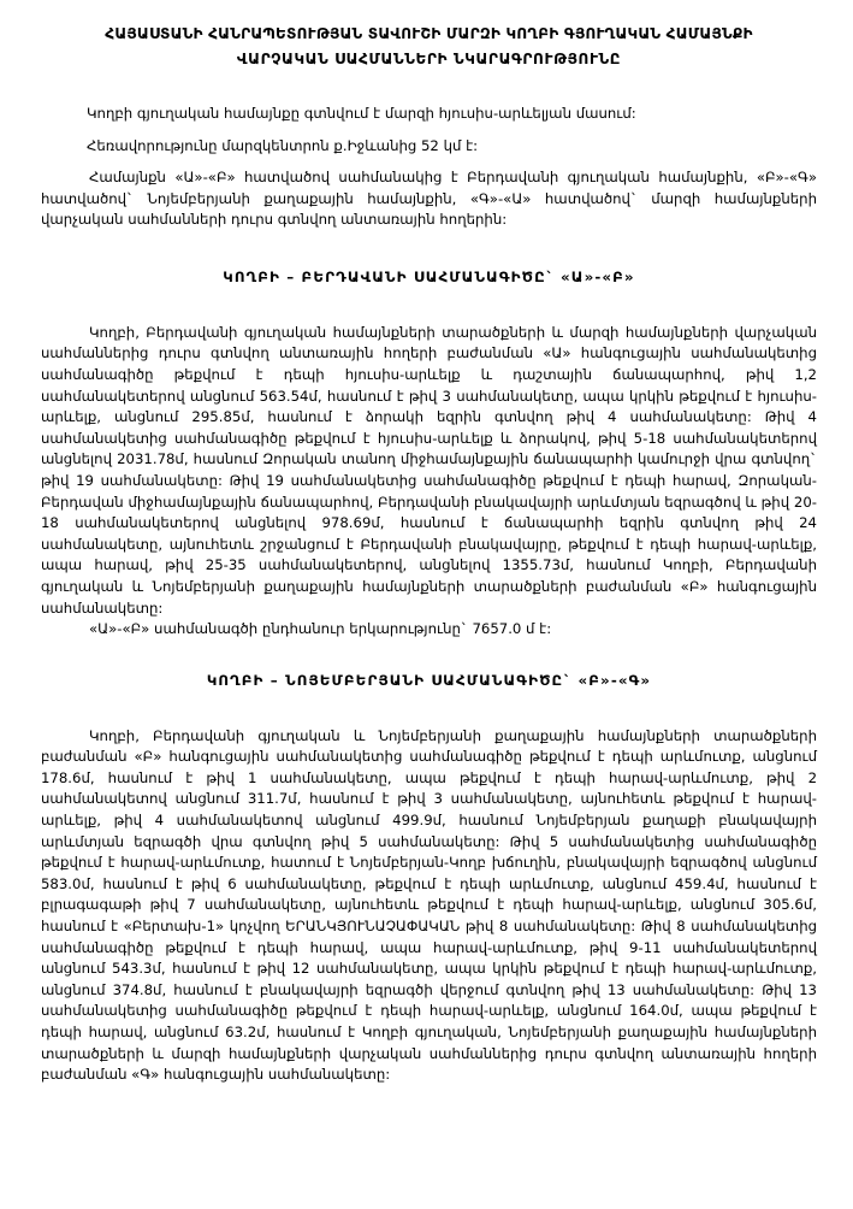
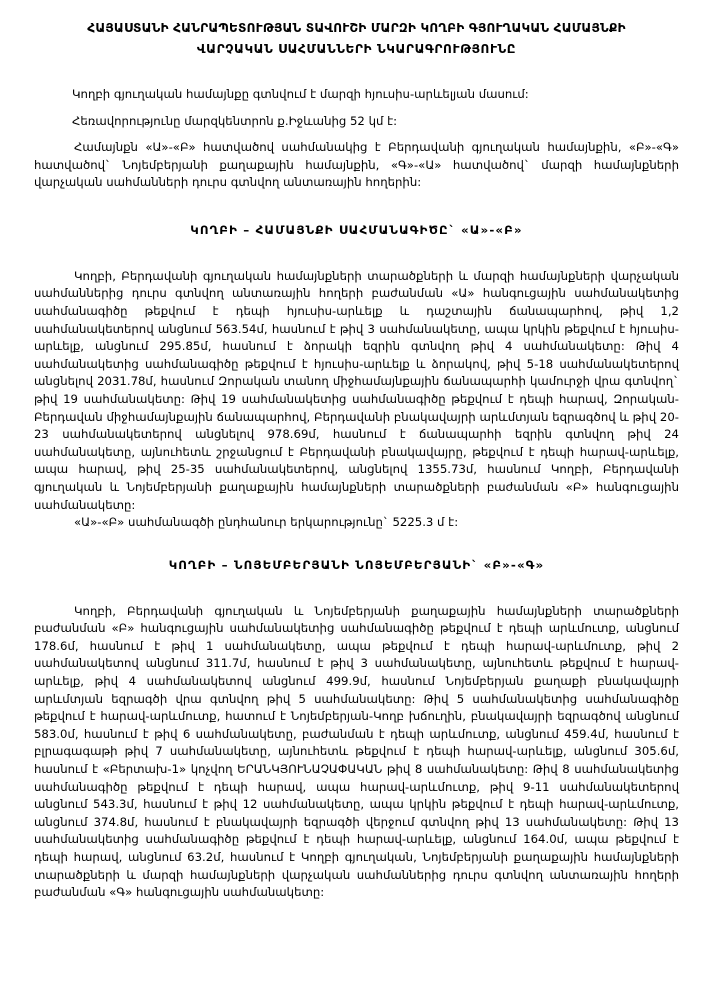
  ՀԱՅԱՍՏԱՆԻ ՀԱՆՐԱՊԵՏՈՒԹՅԱՆ ՏԱՎՈՒՇԻ ՄԱՐԶԻ ԿՈՂԲԻ ԳՅՈՒՂԱԿԱՆ ՀԱՄԱՅՆՔԻ
  ՎԱՐՉԱԿԱՆ ՍԱՀՄԱՆՆԵՐԻ ՆԿԱՐԱԳՐՈՒԹՅՈՒՆԸ
  Կողբի գյուղական համայնքը գտնվում է մարզի հյուսիս-արևելյան մասում:
  Հեռավորությունը մարզկենտրոն ք.Իջևանից 52 կմ է:
  Համայնքն «Ա»-«Բ» հատվածով սահմանակից է Բերդավանի գյուղական համայնքին, «Բ»-«Գ» հատվածով` Նոյեմբերյանի քաղաքային համայնքին, «Գ»-«Ա» հատվածով` մարզի համայնքների վարչական սահմանների դուրս գտնվող անտառային հողերին:
- ԿՈՂԲԻ – ԲԵՐԴԱՎԱՆԻ ՍԱՀՄԱՆԱԳԻԾԸ` «Ա»-«Բ»
+ ԿՈՂԲԻ – ՀԱՄԱՅՆՔԻ ՍԱՀՄԱՆԱԳԻԾԸ` «Ա»-«Բ»
- Կողբի, Բերդավանի գյուղական համայնքների տարածքների և մարզի համայնքների վարչական սահմաններից դուրս գտնվող անտառային հողերի բաժանման «Ա» հանգուցային սահմանակետից սահմանագիծը թեքվում է դեպի հյուսիս-արևելք և դաշտային ճանապարհով, թիվ 1,2 սահմանակետերով անցնում 563.54մ, հասնում է թիվ 3 սահմանակետը, ապա կրկին թեքվում է հյուսիս-արևելք, անցնում 295.85մ, հասնում է ձորակի եզրին գտնվող թիվ 4 սահմանակետը: Թիվ 4 սահմանակետից սահմանագիծը թեքվում է հյուսիս-արևելք և ձորակով, թիվ 5-18 սահմանակետերով անցնելով 2031.78մ, հասնում Զորական տանող միջհամայնքային ճանապարհի կամուրջի վրա գտնվող` թիվ 19 սահմանակետը: Թիվ 19 սահմանակետից սահմանագիծը թեքվում է դեպի հարավ, Զորական-Բերդավան միջհամայնքային ճանապարհով, Բերդավանի բնակավայրի արևմտյան եզրագծով և թիվ 20-18 սահմանակետերով անցնելով 978.69մ, հասնում է ճանապարհի եզրին գտնվող թիվ 24 սահմանակետը, այնուհետև շրջանցում է Բերդավանի բնակավայրը, թեքվում է դեպի հարավ-արևելք, ապա հարավ, թիվ 25-35 սահմանակետերով, անցնելով 1355.73մ, հասնում Կողբի, Բերդավանի գյուղական և Նոյեմբերյանի քաղաքային համայնքների տարածքների բաժանման «Բ» հանգուցային սահմանակետը:
+ Կողբի, Բերդավանի գյուղական համայնքների տարածքների և մարզի համայնքների վարչական սահմաններից դուրս գտնվող անտառային հողերի բաժանման «Ա» հանգուցային սահմանակետից սահմանագիծը թեքվում է դեպի հյուսիս-արևելք և դաշտային ճանապարհով, թիվ 1,2 սահմանակետերով անցնում 563.54մ, հասնում է թիվ 3 սահմանակետը, ապա կրկին թեքվում է հյուսիս-արևելք, անցնում 295.85մ, հասնում է ձորակի եզրին գտնվող թիվ 4 սահմանակետը: Թիվ 4 սահմանակետից սահմանագիծը թեքվում է հյուսիս-արևելք և ձորակով, թիվ 5-18 սահմանակետերով անցնելով 2031.78մ, հասնում Զորական տանող միջհամայնքային ճանապարհի կամուրջի վրա գտնվող` թիվ 19 սահմանակետը: Թիվ 19 սահմանակետից սահմանագիծը թեքվում է դեպի հարավ, Զորական-Բերդավան միջհամայնքային ճանապարհով, Բերդավանի բնակավայրի արևմտյան եզրագծով և թիվ 20-23 սահմանակետերով անցնելով 978.69մ, հասնում է ճանապարհի եզրին գտնվող թիվ 24 սահմանակետը, այնուհետև շրջանցում է Բերդավանի բնակավայրը, թեքվում է դեպի հարավ-արևելք, ապա հարավ, թիվ 25-35 սահմանակետերով, անցնելով 1355.73մ, հասնում Կողբի, Բերդավանի գյուղական և Նոյեմբերյանի քաղաքային համայնքների տարածքների բաժանման «Բ» հանգուցային սահմանակետը:
- «Ա»-«Բ» սահմանագծի ընդհանուր երկարությունը` 7657.0 մ է:
+ «Ա»-«Բ» սահմանագծի ընդհանուր երկարությունը` 5225.3 մ է:
- ԿՈՂԲԻ – ՆՈՅԵՄԲԵՐՅԱՆԻ ՍԱՀՄԱՆԱԳԻԾԸ` «Բ»-«Գ»
+ ԿՈՂԲԻ – ՆՈՅԵՄԲԵՐՅԱՆԻ ՆՈՅԵՄԲԵՐՅԱՆԻ` «Բ»-«Գ»
- Կողբի, Բերդավանի գյուղական և Նոյեմբերյանի քաղաքային համայնքների տարածքների բաժանման «Բ» հանգուցային սահմանակետից սահմանագիծը թեքվում է դեպի արևմուտք, անցնում 178.6մ, հասնում է թիվ 1 սահմանակետը, ապա թեքվում է դեպի հարավ-արևմուտք, թիվ 2 սահմանակետով անցնում 311.7մ, հասնում է թիվ 3 սահմանակետը, այնուհետև թեքվում է հարավ-արևելք, թիվ 4 սահմանակետով անցնում 499.9մ, հասնում Նոյեմբերյան քաղաքի բնակավայրի արևմտյան եզրագծի վրա գտնվող թիվ 5 սահմանակետը: Թիվ 5 սահմանակետից սահմանագիծը թեքվում է հարավ-արևմուտք, հատում է Նոյեմբերյան-Կողբ խճուղին, բնակավայրի եզրագծով անցնում 583.0մ, հասնում է թիվ 6 սահմանակետը, թեքվում է դեպի արևմուտք, անցնում 459.4մ, հասնում է բլրագագաթի թիվ 7 սահմանակետը, այնուհետև թեքվում է դեպի հարավ-արևելք, անցնում 305.6մ, հասնում է «Բերտախ-1» կոչվող ԵՐԱՆԿՅՈՒՆԱՉԱՓԱԿԱՆ թիվ 8 սահմանակետը: Թիվ 8 սահմանակետից սահմանագիծը թեքվում է դեպի հարավ, ապա հարավ-արևմուտք, թիվ 9-11 սահմանակետերով անցնում 543.3մ, հասնում է թիվ 12 սահմանակետը, ապա կրկին թեքվում է դեպի հարավ-արևմուտք, անցնում 374.8մ, հասնում է բնակավայրի եզրագծի վերջում գտնվող թիվ 13 սահմանակետը: Թիվ 13 սահմանակետից սահմանագիծը թեքվում է դեպի հարավ-արևելք, անցնում 164.0մ, ապա թեքվում է դեպի հարավ, անցնում 63.2մ, հասնում է Կողբի գյուղական, Նոյեմբերյանի քաղաքային համայնքների տարածքների և մարզի համայնքների վարչական սահմաններից դուրս գտնվող անտառային հողերի բաժանման «Գ» հանգուցային սահմանակետը:
+ Կողբի, Բերդավանի գյուղական և Նոյեմբերյանի քաղաքային համայնքների տարածքների բաժանման «Բ» հանգուցային սահմանակետից սահմանագիծը թեքվում է դեպի արևմուտք, անցնում 178.6մ, հասնում է թիվ 1 սահմանակետը, ապա թեքվում է դեպի հարավ-արևմուտք, թիվ 2 սահմանակետով անցնում 311.7մ, հասնում է թիվ 3 սահմանակետը, այնուհետև թեքվում է հարավ-արևելք, թիվ 4 սահմանակետով անցնում 499.9մ, հասնում Նոյեմբերյան քաղաքի բնակավայրի արևմտյան եզրագծի վրա գտնվող թիվ 5 սահմանակետը: Թիվ 5 սահմանակետից սահմանագիծը թեքվում է հարավ-արևմուտք, հատում է Նոյեմբերյան-Կողբ խճուղին, բնակավայրի եզրագծով անցնում 583.0մ, հասնում է թիվ 6 սահմանակետը, բաժանման է դեպի արևմուտք, անցնում 459.4մ, հասնում է բլրագագաթի թիվ 7 սահմանակետը, այնուհետև թեքվում է դեպի հարավ-արևելք, անցնում 305.6մ, հասնում է «Բերտախ-1» կոչվող ԵՐԱՆԿՅՈՒՆԱՉԱՓԱԿԱՆ թիվ 8 սահմանակետը: Թիվ 8 սահմանակետից սահմանագիծը թեքվում է դեպի հարավ, ապա հարավ-արևմուտք, թիվ 9-11 սահմանակետերով անցնում 543.3մ, հասնում է թիվ 12 սահմանակետը, ապա կրկին թեքվում է դեպի հարավ-արևմուտք, անցնում 374.8մ, հասնում է բնակավայրի եզրագծի վերջում գտնվող թիվ 13 սահմանակետը: Թիվ 13 սահմանակետից սահմանագիծը թեքվում է դեպի հարավ-արևելք, անցնում 164.0մ, ապա թեքվում է դեպի հարավ, անցնում 63.2մ, հասնում է Կողբի գյուղական, Նոյեմբերյանի քաղաքային համայնքների տարածքների և մարզի համայնքների վարչական սահմաններից դուրս գտնվող անտառային հողերի բաժանման «Գ» հանգուցային սահմանակետը:
